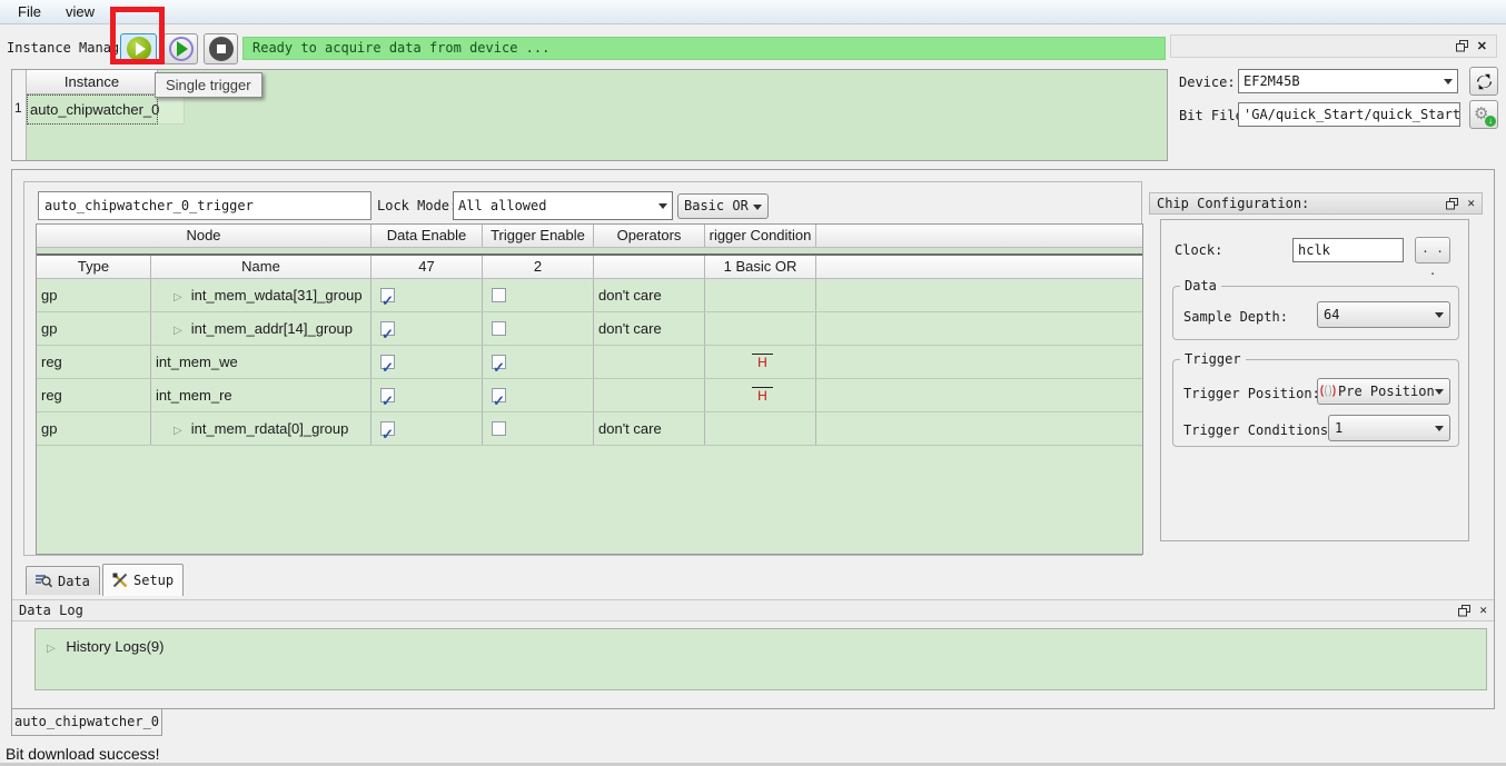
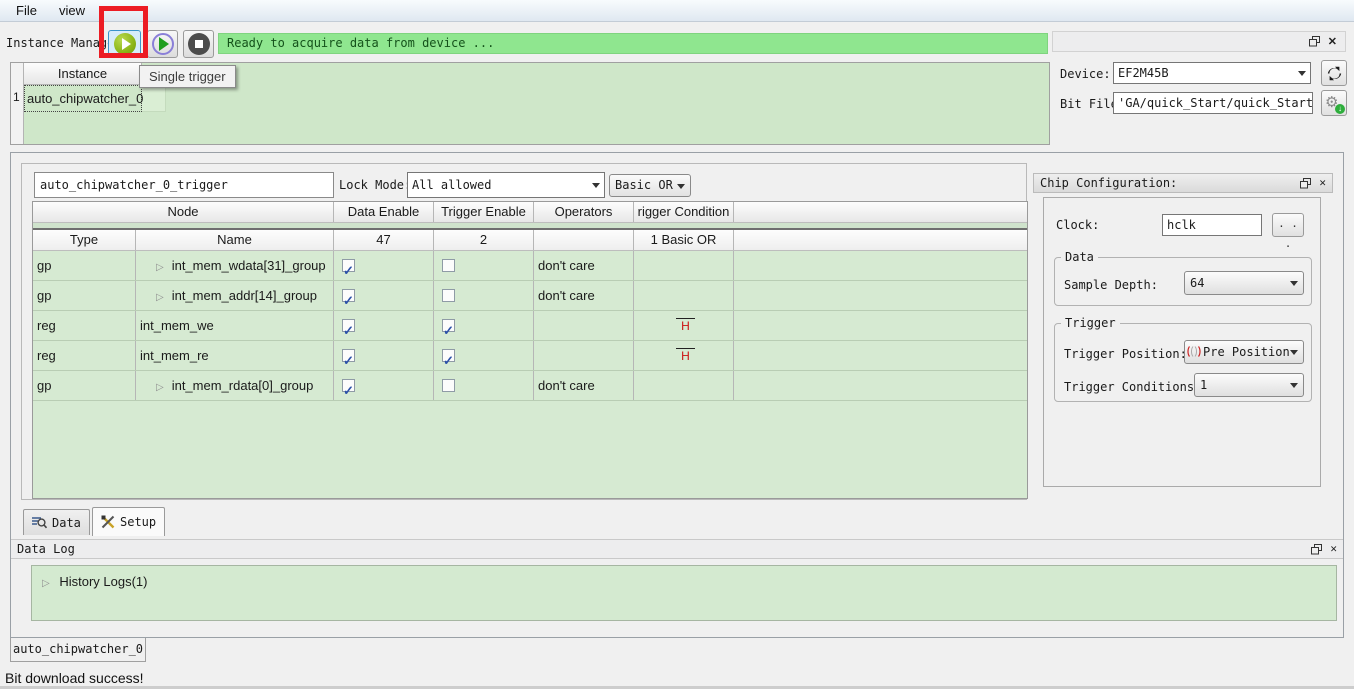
  File
  view
  Instance Manag
  Ready to acquire data from device ...
  ✕
  1
  Instance
  auto_chipwatcher_0
  Device:
  EF2M45B
  Bit Fil
  'GA/quick_Start/quick_Start
  ⚙
  ↓
  auto_chipwatcher_0_trigger
  Lock Mode
  All allowed
  Basic OR
  Node
  Data Enable
  Trigger Enable
  Operators
  rigger Condition
  Type
  Name
  47
  2
  1 Basic OR
  gp
  ▷ int_mem_wdata[31]_group
  don't care
  gp
  ▷ int_mem_addr[14]_group
  don't care
  reg
  int_mem_we
  H
  reg
  int_mem_re
  H
  gp
  ▷ int_mem_rdata[0]_group
  don't care
  Chip Configuration:
  ✕
  Clock:
  hclk
  . . .
  Data
  Sample Depth:
  64
  Trigger
  Trigger Position
  Pre Position
  Trigger Conditions
  1
  Data
  Setup
  Data Log
  ✕
- ▷ History Logs(9)
+ ▷ History Logs(1)
  auto_chipwatcher_0
  Bit download success!
  Single trigger
